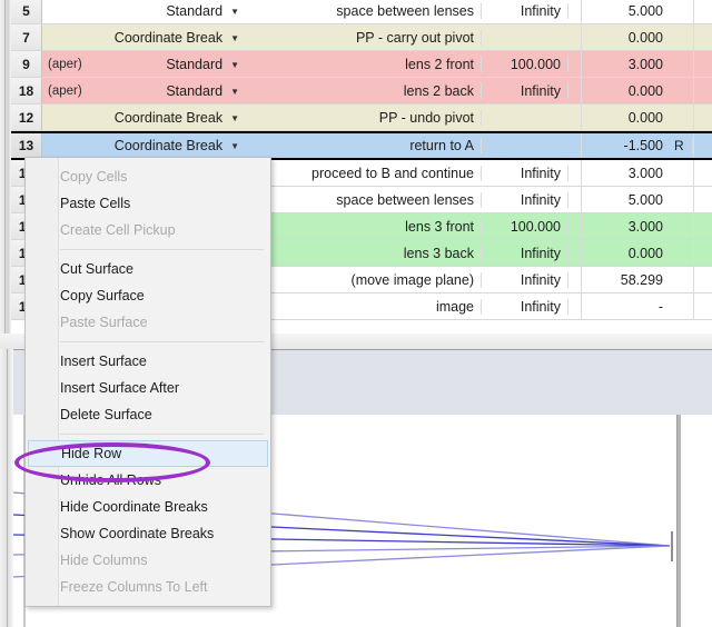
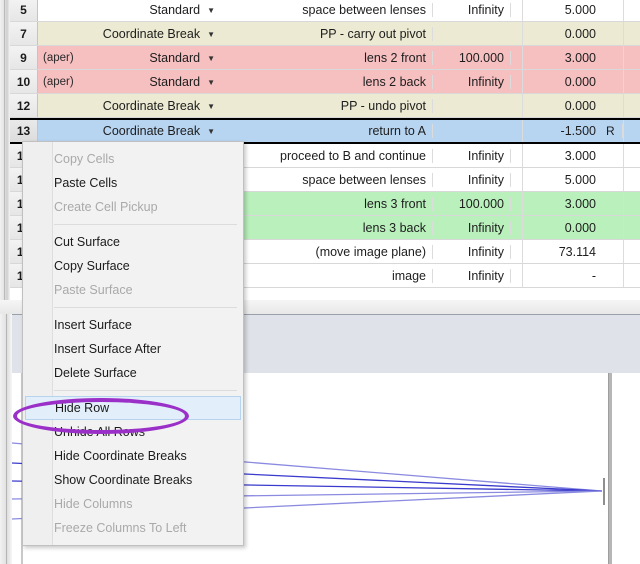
  5
  Standard ▼
  space between lenses
  Infinity
  5.000
  7
  Coordinate Break ▼
  PP - carry out pivot
  0.000
  9
  (aper)
  Standard ▼
  lens 2 front
  100.000
  3.000
- 18
+ 10
  (aper)
  Standard ▼
  lens 2 back
  Infinity
  0.000
  12
  Coordinate Break ▼
  PP - undo pivot
  0.000
  13
  Coordinate Break ▼
  return to A
  -1.500
  R
  proceed to B and continue
  Infinity
  3.000
  space between lenses
  Infinity
  5.000
  lens 3 front
  100.000
  3.000
  lens 3 back
  Infinity
  0.000
  (move image plane)
  Infinity
- 58.299
+ 73.114
  image
  Infinity
  -
  Copy Cells
  Paste Cells
  Create Cell Pickup
  Cut Surface
  Copy Surface
  Paste Surface
  Insert Surface
  Insert Surface After
  Delete Surface
  Hide Row
  Unhide All Rows
  Hide Coordinate Breaks
  Show Coordinate Breaks
  Hide Columns
  Freeze Columns To Left
